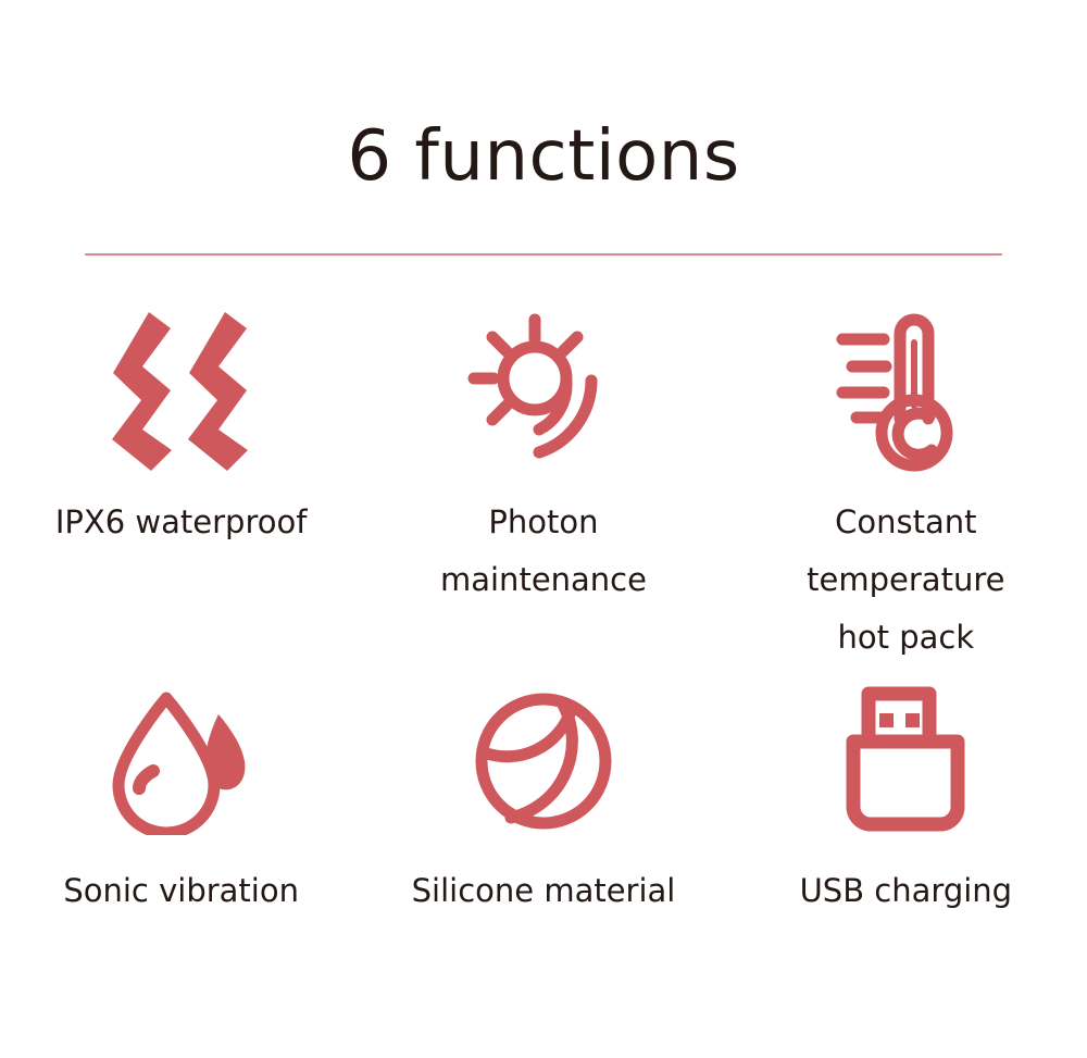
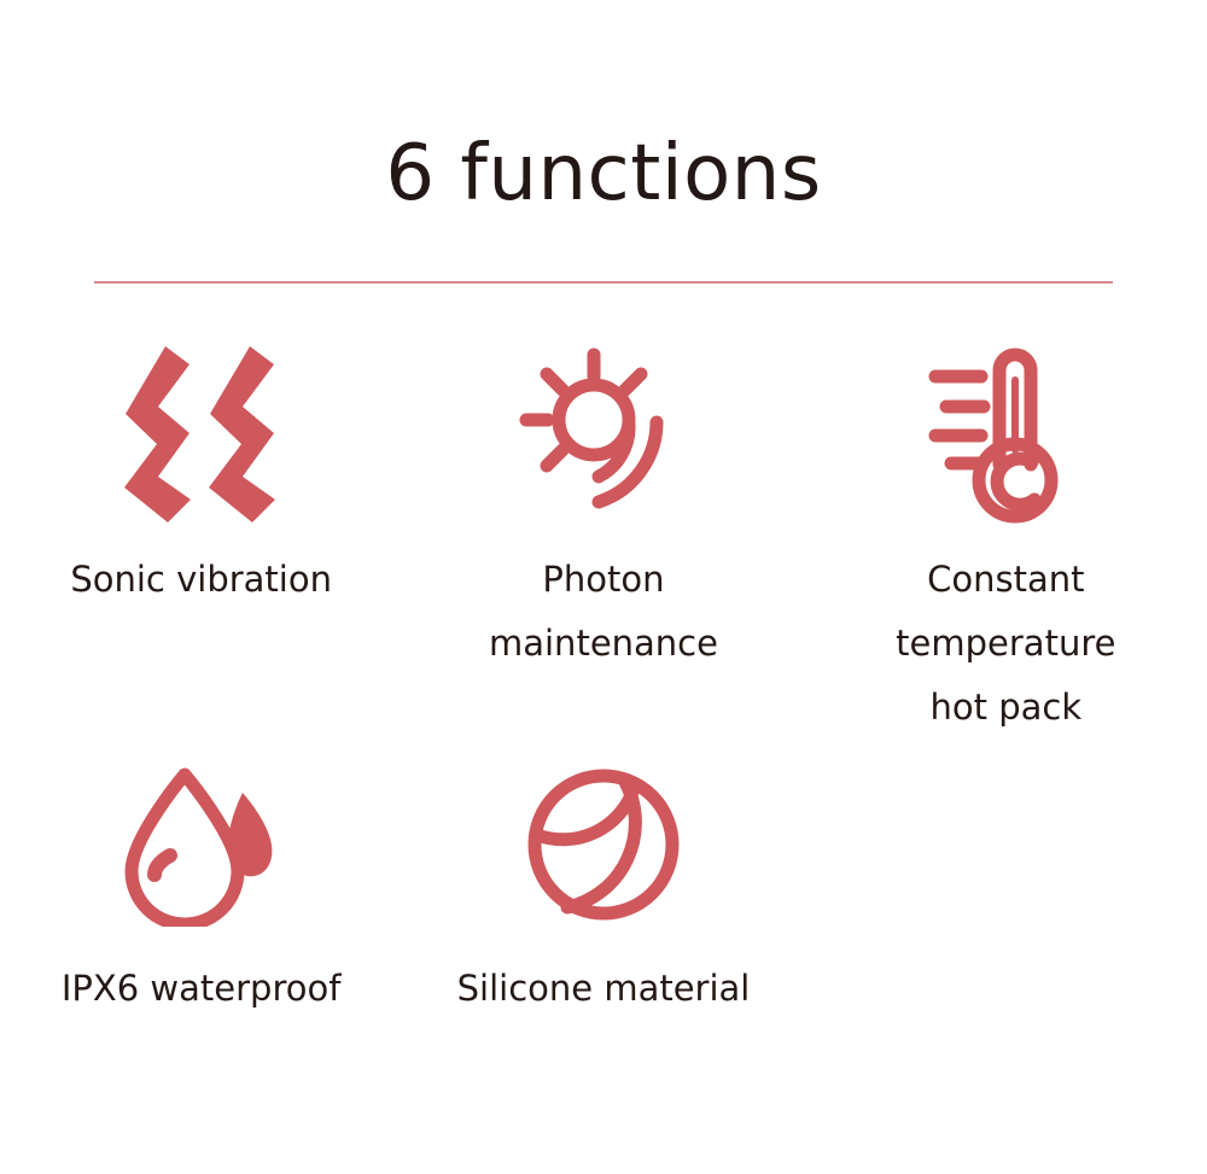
  6 functions
- IPX6 waterproof
+ Sonic vibration
  Photon
  maintenance
  Constant
  temperature
  hot pack
- Sonic vibration
+ IPX6 waterproof
  Silicone material
- USB charging
